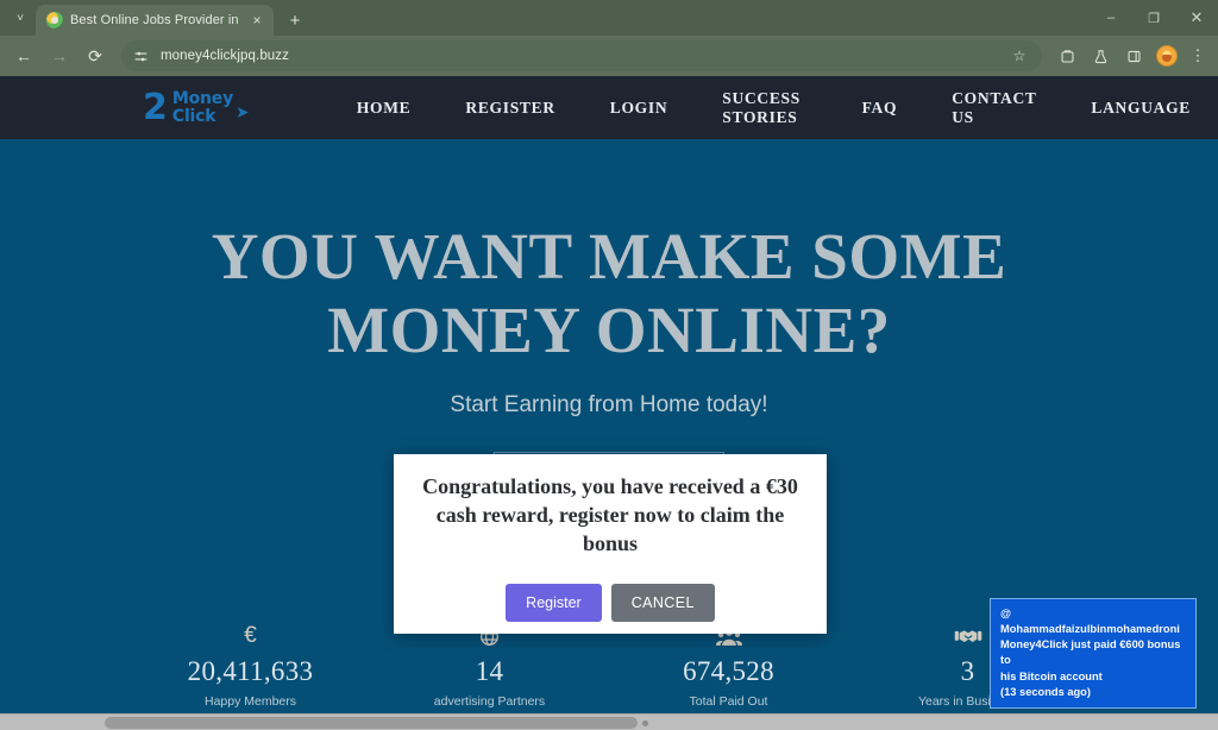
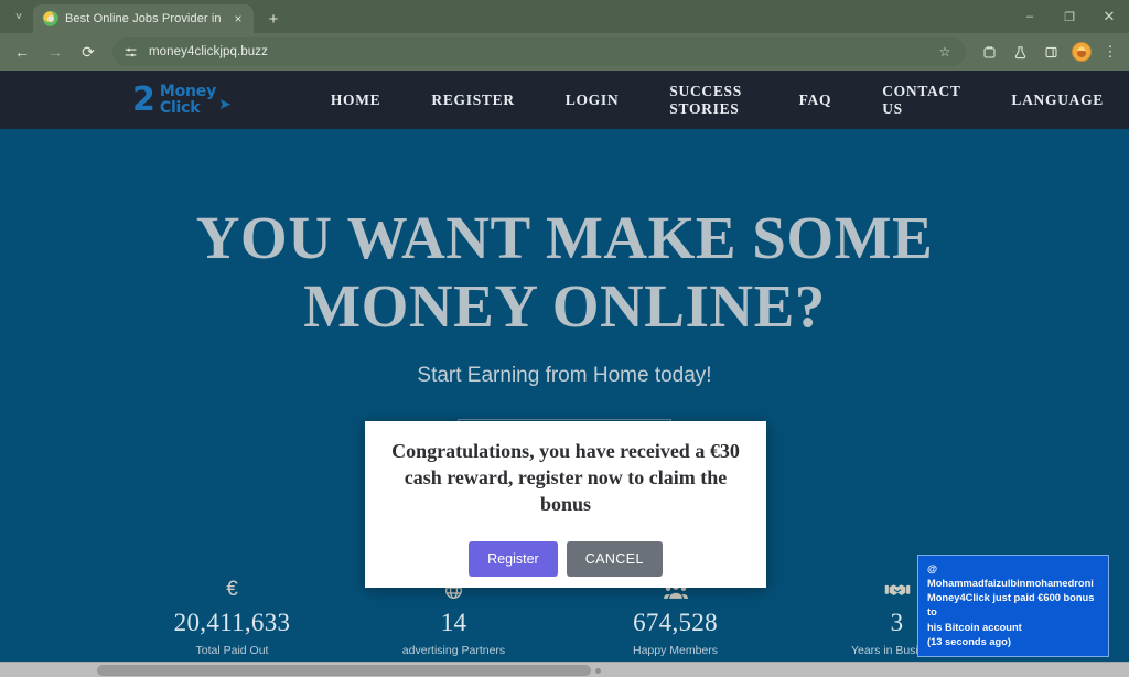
  ˅
  Best Online Jobs Provider in
  ×
  +
  –
  ❐
  ✕
  ←
  →
  ⟳
  money4clickjpq.buzz
  ☆
  ⋮
  2
  Money
  Click
  ➤
  HOME
  REGISTER
  LOGIN
  SUCCESS STORIES
  FAQ
  CONTACT US
  LANGUAGE
  YOU WANT MAKE SOME
  MONEY ONLINE?
  Start Earning from Home today!
  €
  20,411,633
- Happy Members
+ Total Paid Out
  14
  advertising Partners
  674,528
- Total Paid Out
+ Happy Members
  3
  @ Mohammadfaizulbinmohamedroni
  Money4Click just paid €600 bonus to
  his Bitcoin account
  (13 seconds ago)
  Congratulations, you have received a €30 cash reward, register now to claim the bonus
  Register
  CANCEL
